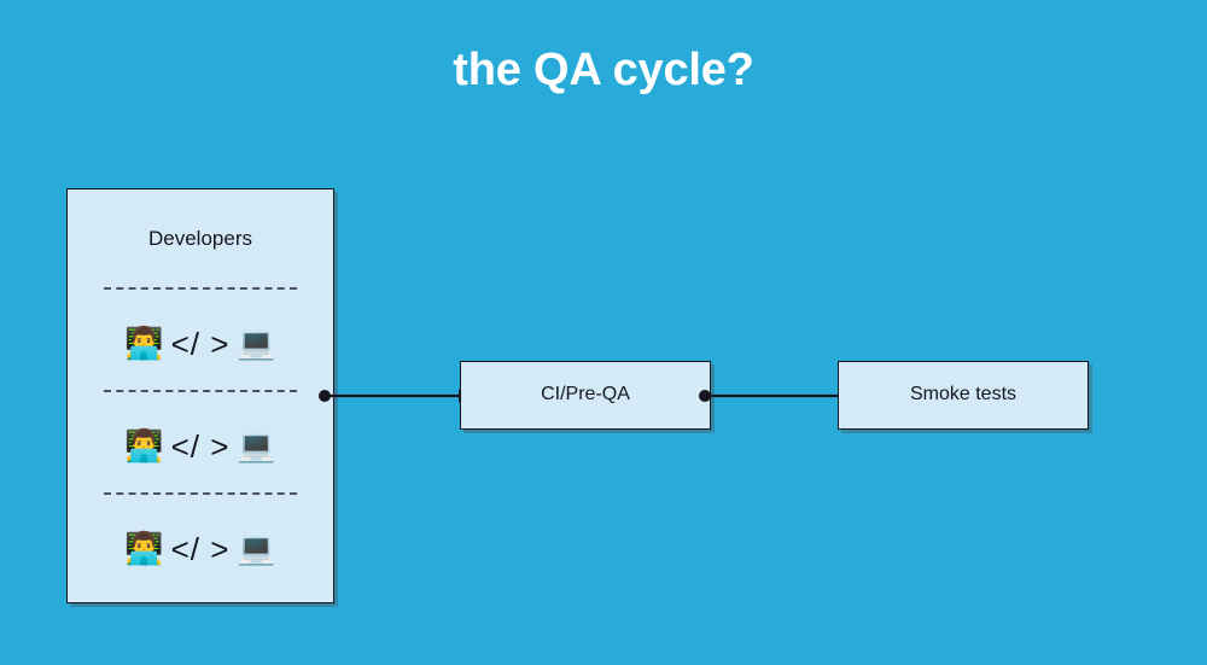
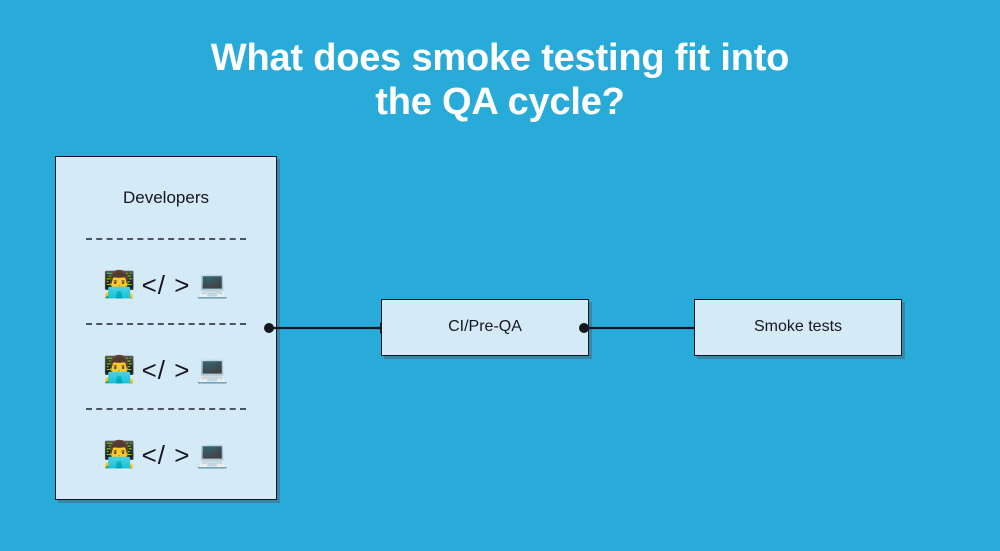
+ What does smoke testing fit into
  the QA cycle?
  Developers
  👨‍💻
  </ >
  💻
  👨‍💻
  </ >
  💻
  👨‍💻
  </ >
  💻
  CI/Pre-QA
  Smoke tests
